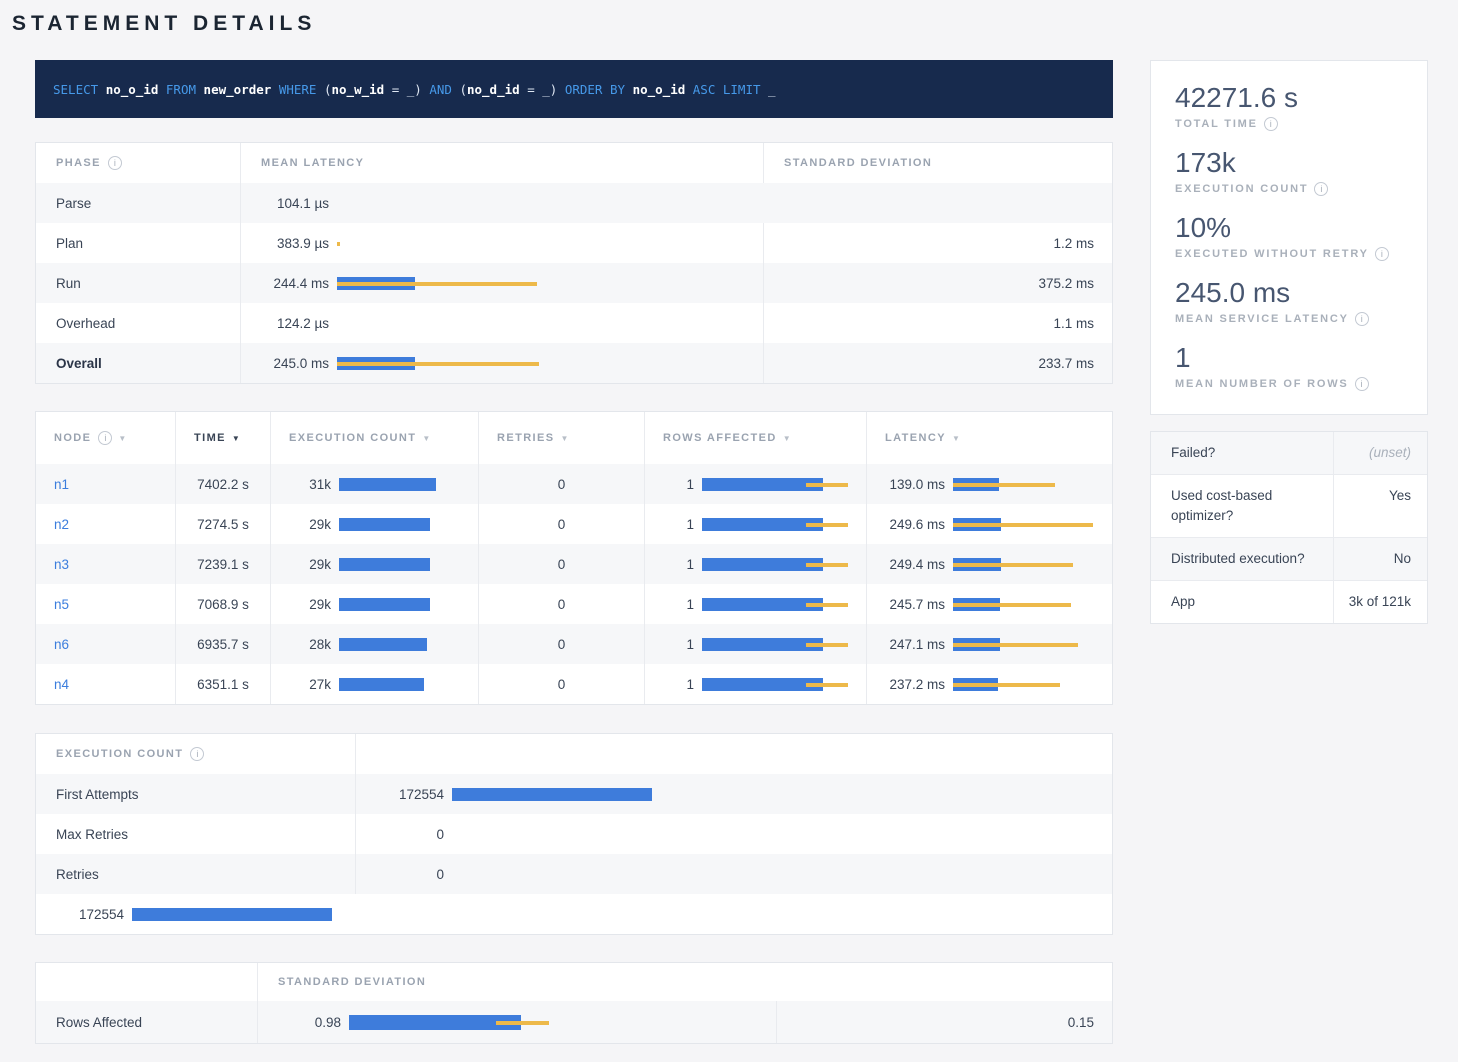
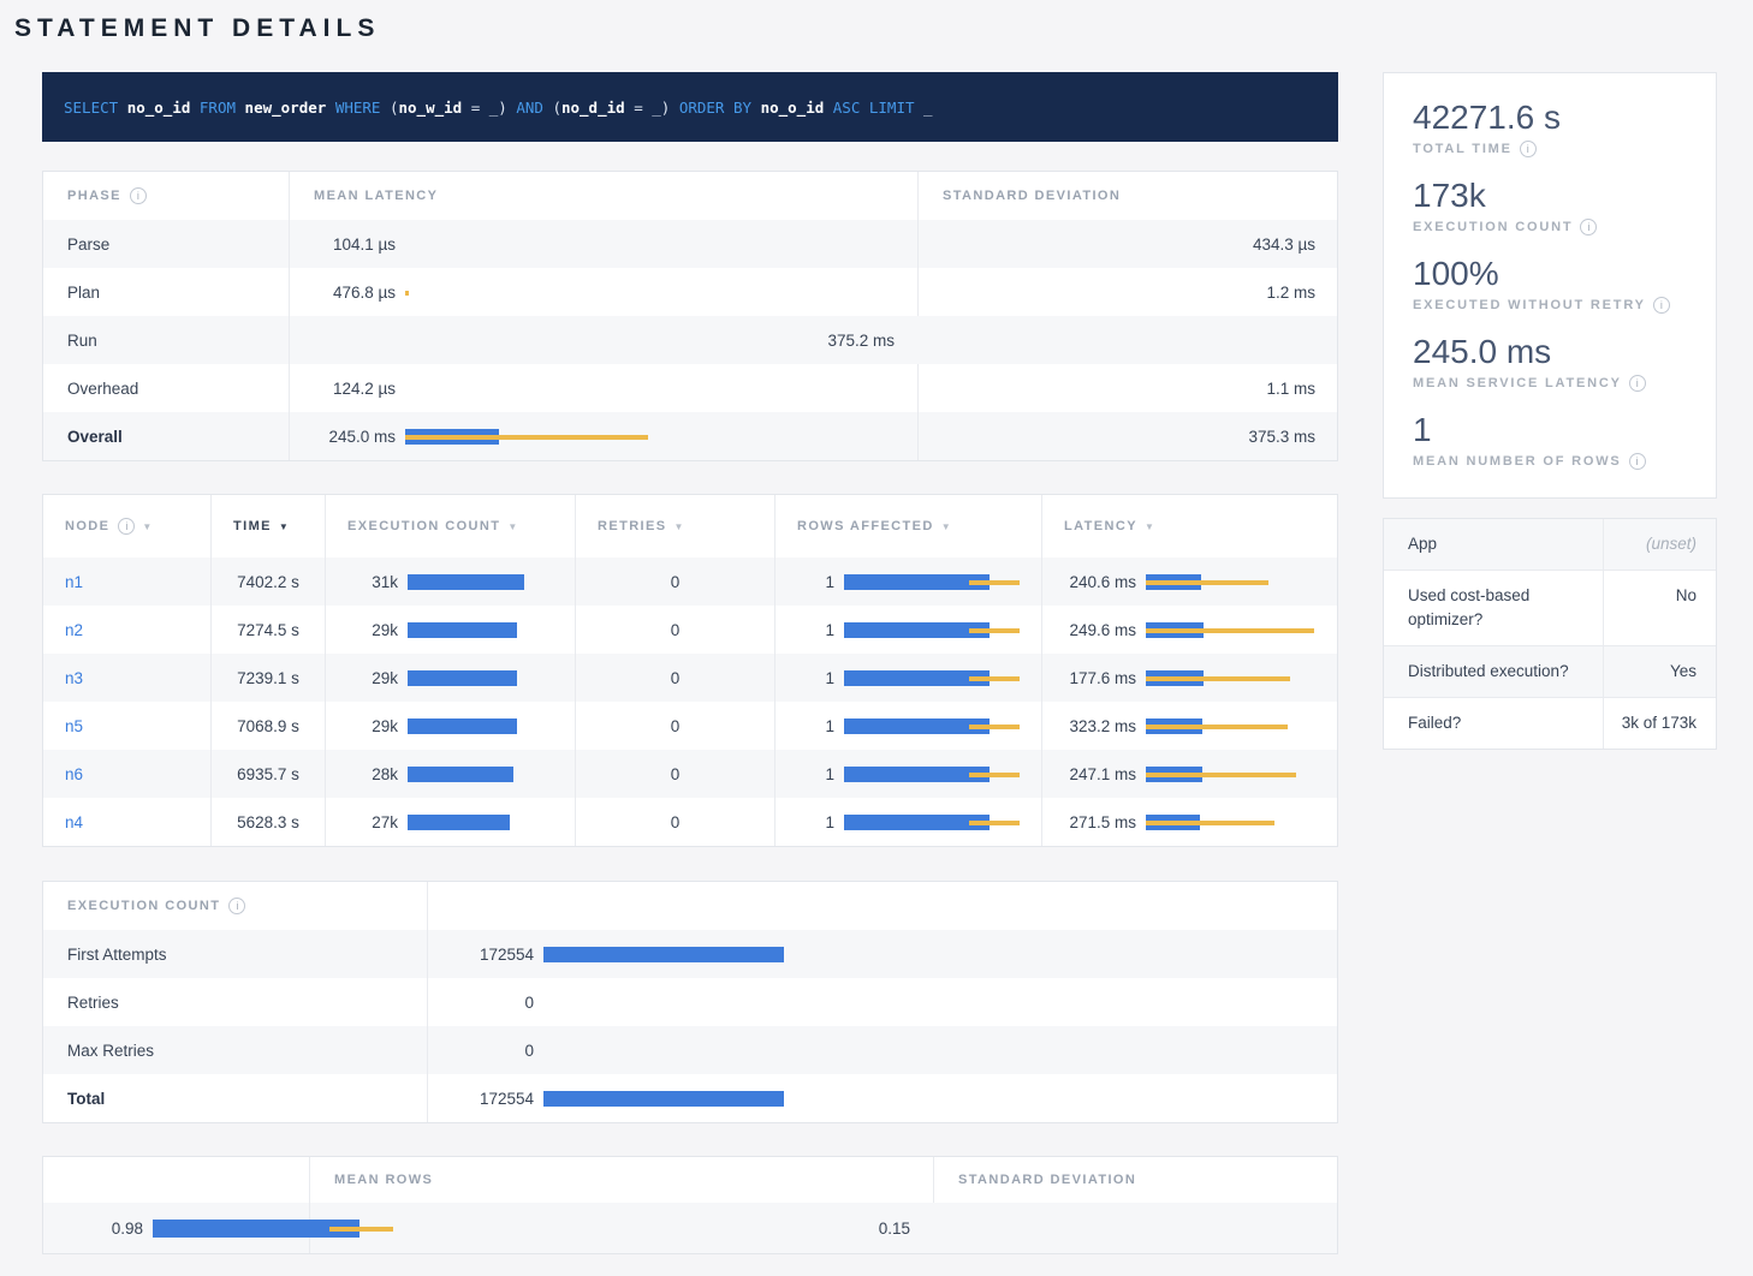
  STATEMENT DETAILS
  SELECT no_o_id FROM new_order WHERE (no_w_id = _) AND (no_d_id = _) ORDER BY no_o_id ASC LIMIT _
  PHASE
  i
  MEAN LATENCY
  STANDARD DEVIATION
  Parse
  104.1 µs
+ 434.3 µs
  Plan
- 383.9 µs
+ 476.8 µs
  1.2 ms
  Run
- 244.4 ms
  375.2 ms
  Overhead
  124.2 µs
  1.1 ms
  Overall
  245.0 ms
- 233.7 ms
+ 375.3 ms
  NODE
  i
  ▼
  TIME
  ▼
  EXECUTION COUNT
  ▼
  RETRIES
  ▼
  ROWS AFFECTED
  ▼
  LATENCY
  ▼
  n1
  7402.2 s
  31k
  0
  1
- 139.0 ms
+ 240.6 ms
  n2
  7274.5 s
  29k
  0
  1
  249.6 ms
  n3
  7239.1 s
  29k
  0
  1
- 249.4 ms
+ 177.6 ms
  n5
  7068.9 s
  29k
  0
  1
- 245.7 ms
+ 323.2 ms
  n6
  6935.7 s
  28k
  0
  1
  247.1 ms
  n4
- 6351.1 s
+ 5628.3 s
  27k
  0
  1
- 237.2 ms
+ 271.5 ms
  EXECUTION COUNT
  i
  First Attempts
  172554
- Max Retries
+ Retries
  0
- Retries
+ Max Retries
  0
+ Total
  172554
+ MEAN ROWS
  STANDARD DEVIATION
- Rows Affected
  0.98
  0.15
  42271.6 s
  TOTAL TIME
  i
  173k
  EXECUTION COUNT
  i
- 10%
+ 100%
  EXECUTED WITHOUT RETRY
  i
  245.0 ms
  MEAN SERVICE LATENCY
  i
  1
  MEAN NUMBER OF ROWS
  i
- Failed?
+ App
  (unset)
  Used cost-based optimizer?
- Yes
+ No
  Distributed execution?
- No
+ Yes
- App
+ Failed?
- 3k of 121k
+ 3k of 173k
